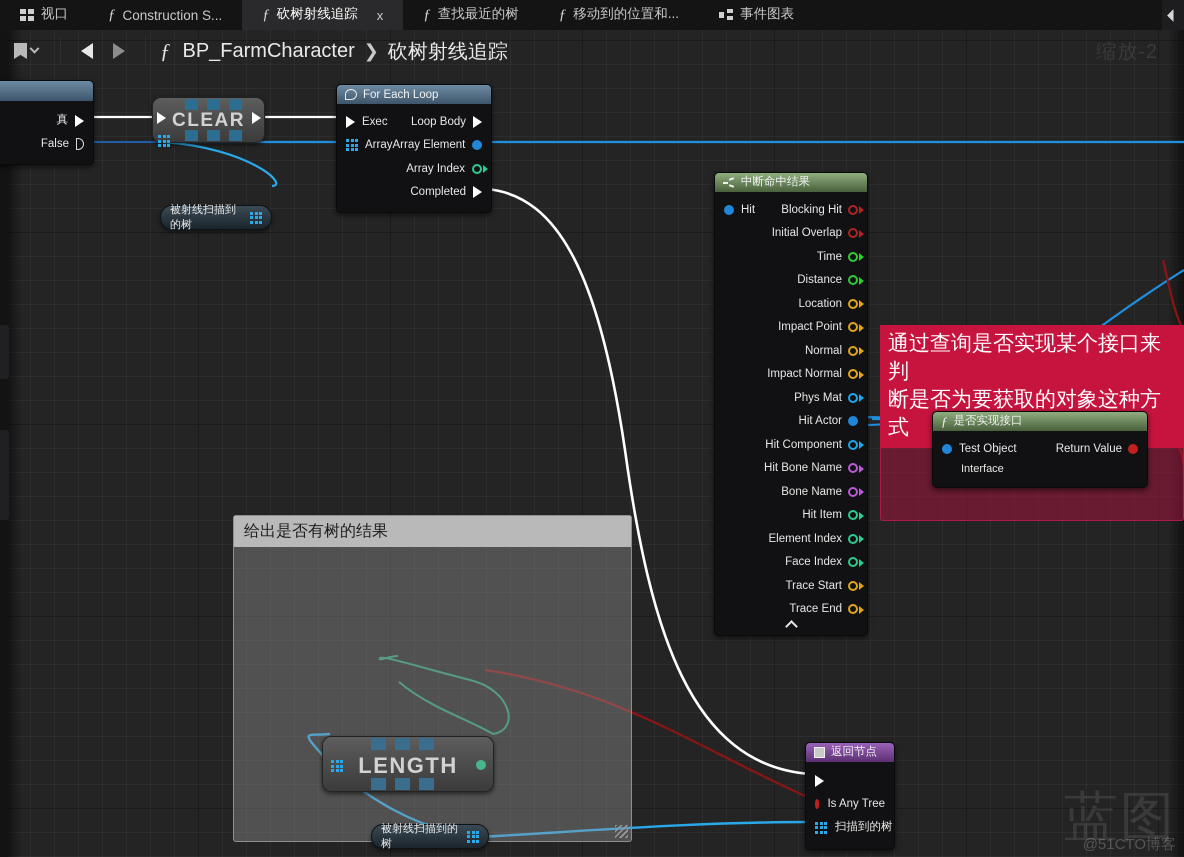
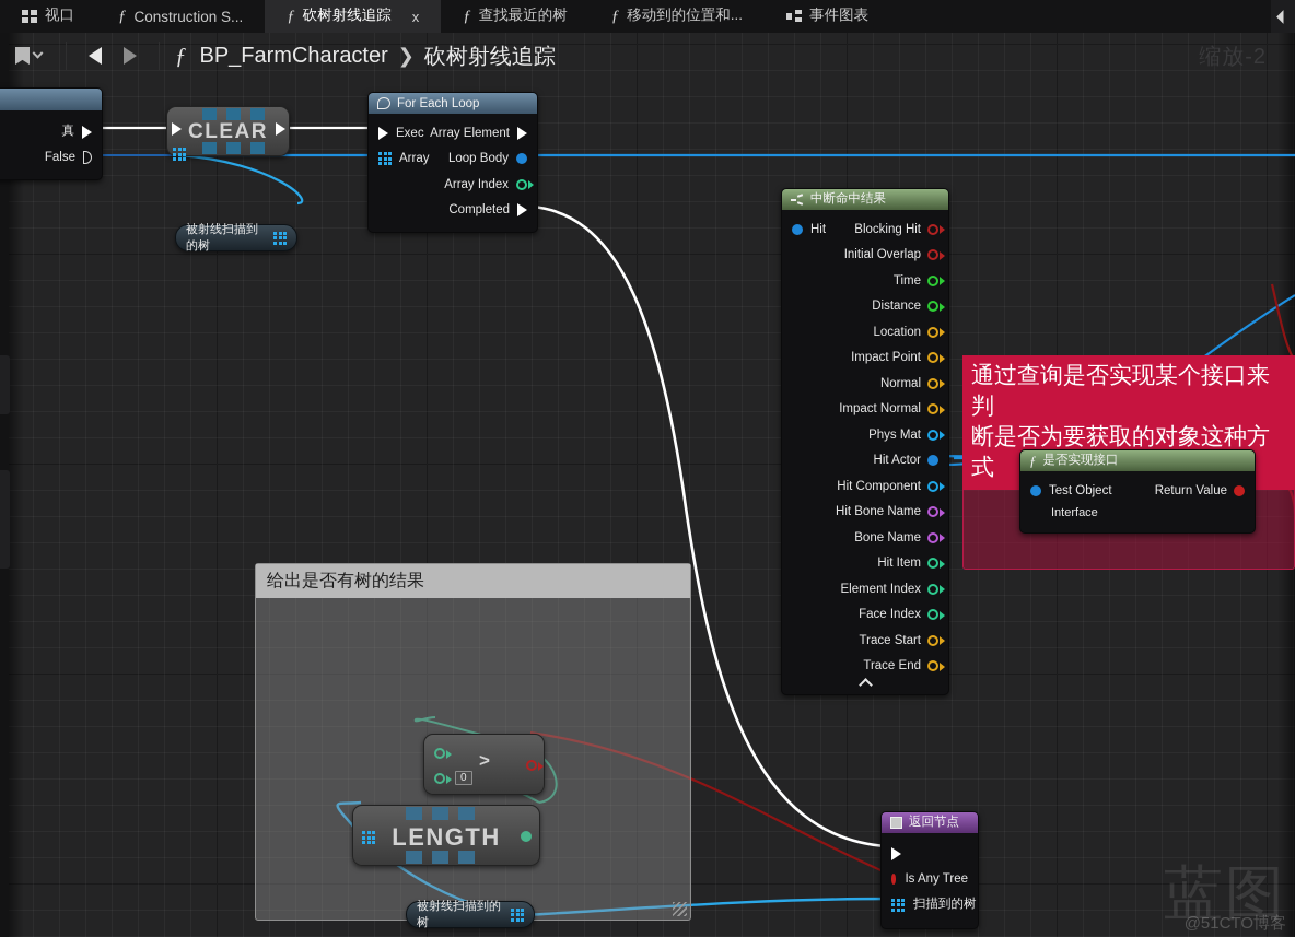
  视口
  ƒ
  Construction S...
  ƒ
  砍树射线追踪
  x
  ƒ
  查找最近的树
  ƒ
  移动到的位置和...
  事件图表
  给出是否有树的结果
  通过查询是否实现某个接口来判
  断是否为要获取的对象这种方式
  真
  False
  CLEAR
  被射线扫描到的树
  For Each Loop
  Exec
- Loop Body
+ Array Element
  Array
- Array Element
+ Loop Body
  Array Index
  Completed
  中断命中结果
  Hit
  Blocking Hit
  Initial Overlap
  Time
  Distance
  Location
  Impact Point
  Normal
  Impact Normal
  Phys Mat
  Hit Actor
  Hit Component
  Hit Bone Name
  Bone Name
  Hit Item
  Element Index
  Face Index
  Trace Start
  Trace End
  ƒ
  是否实现接口
  Test Object
  Return Value
  Interface
  返回节点
  Is Any Tree
  扫描到的树
+ 0
+ >
  LENGTH
  被射线扫描到的树
  蓝图
  @51CTO博客
  ƒ
  BP_FarmCharacter
  ❯
  砍树射线追踪
  缩放-2
